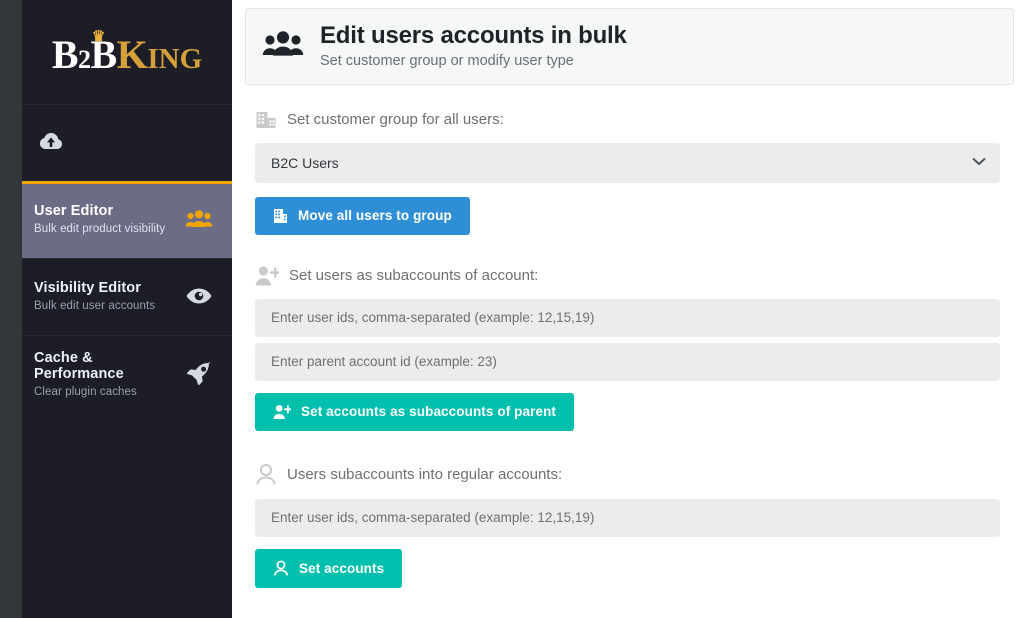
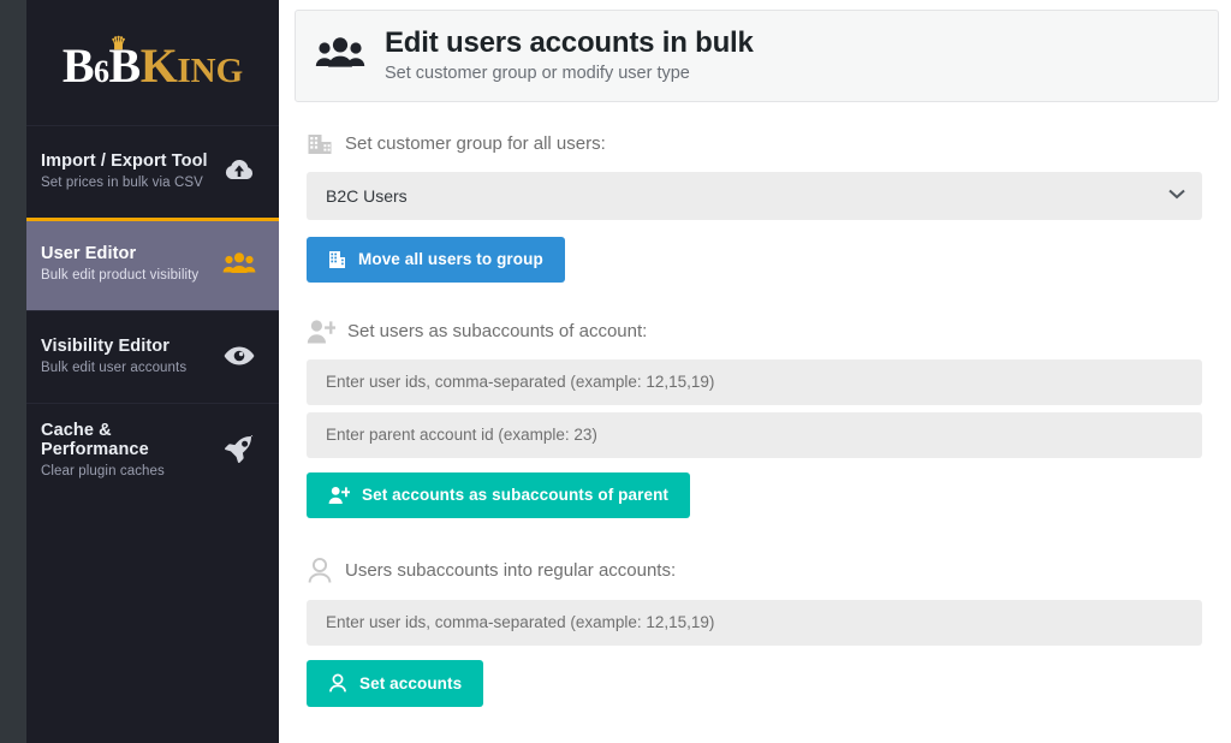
  ♛
- B2BKING
+ B6BKING
+ Import / Export Tool
+ Set prices in bulk via CSV
  User Editor
  Bulk edit product visibility
  Visibility Editor
  Bulk edit user accounts
  Cache & Performance
  Clear plugin caches
  Edit users accounts in bulk
  Set customer group or modify user type
  Set customer group for all users:
  B2C Users
  Move all users to group
  Set users as subaccounts of account:
  Enter user ids, comma-separated (example: 12,15,19)
  Enter parent account id (example: 23)
  Set accounts as subaccounts of parent
  Users subaccounts into regular accounts:
  Enter user ids, comma-separated (example: 12,15,19)
  Set accounts
